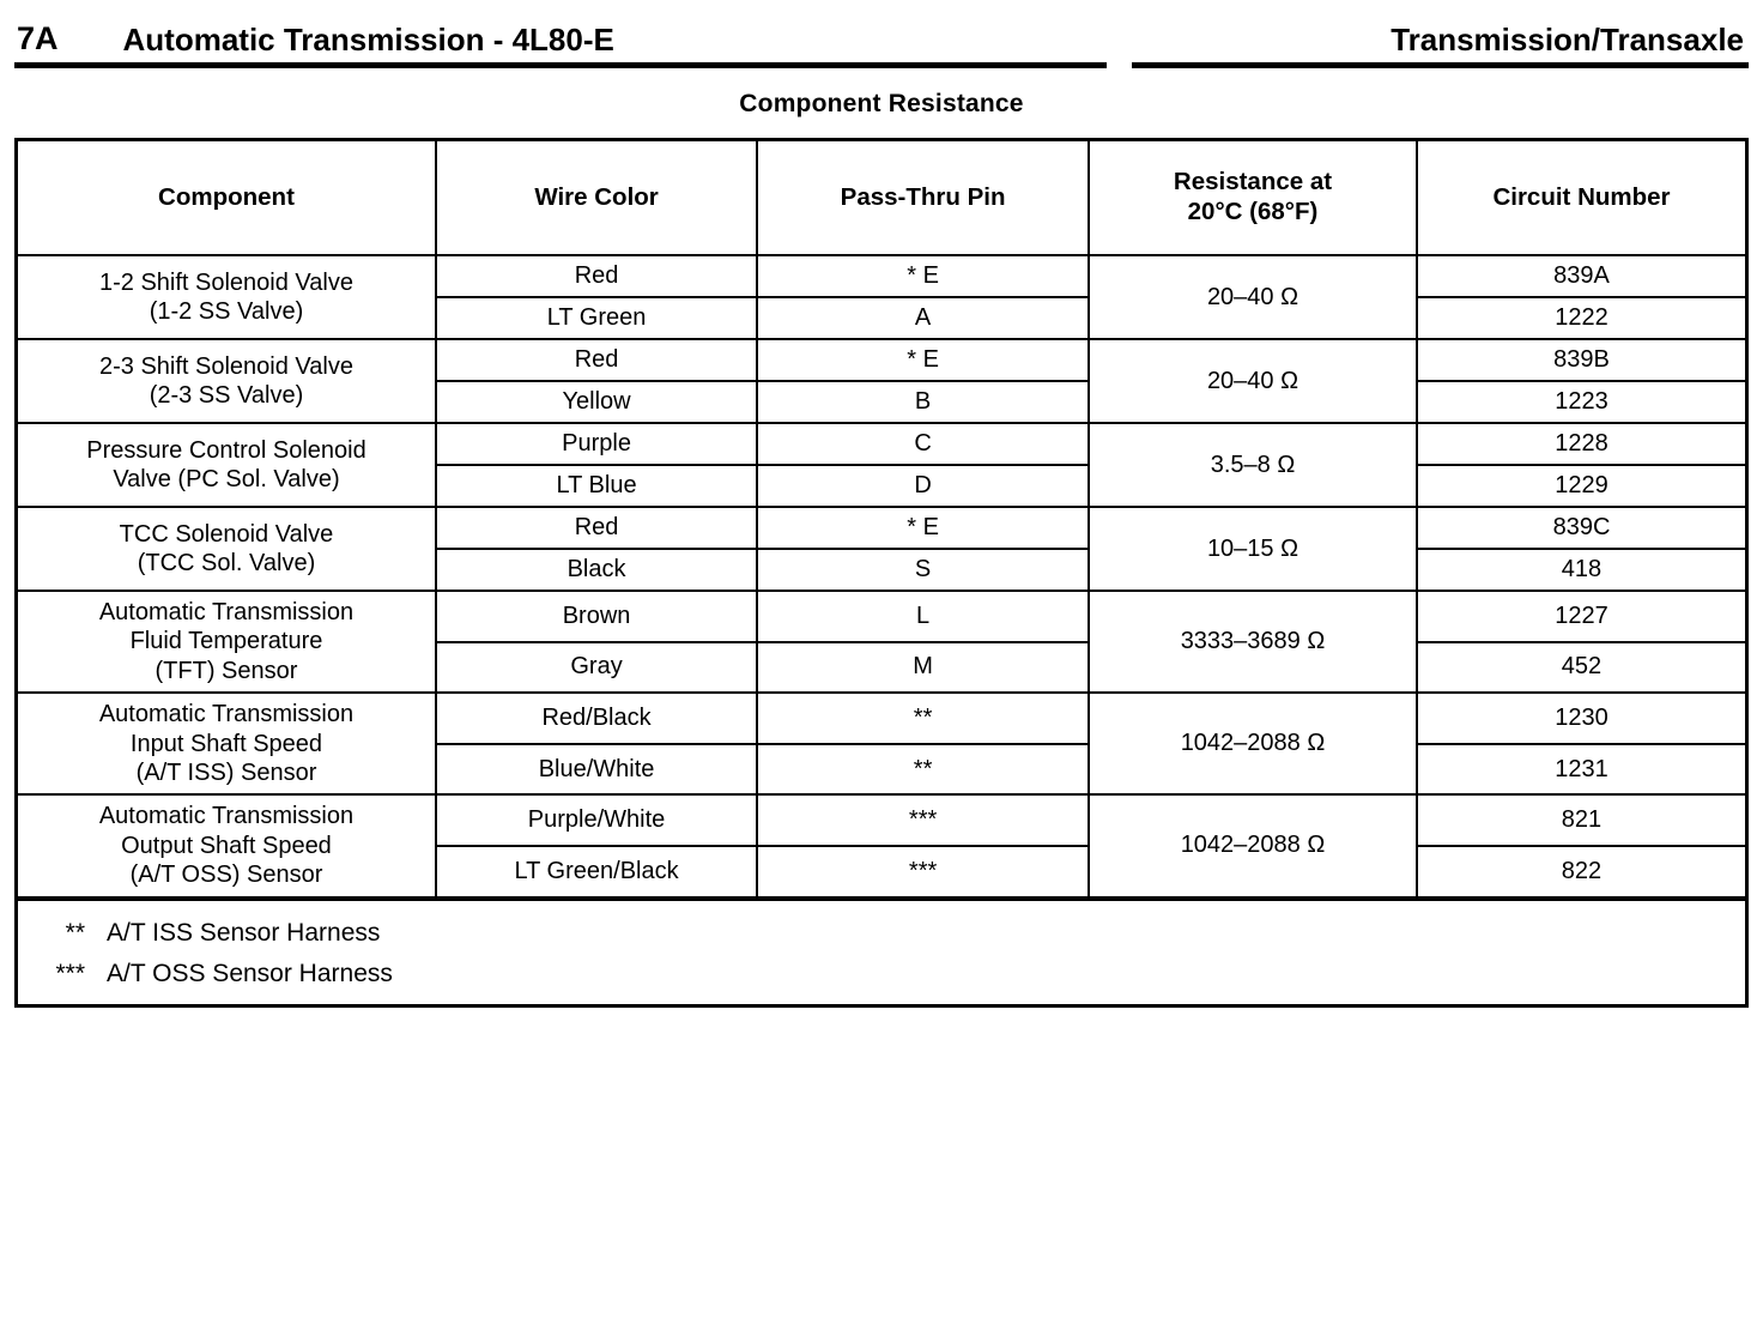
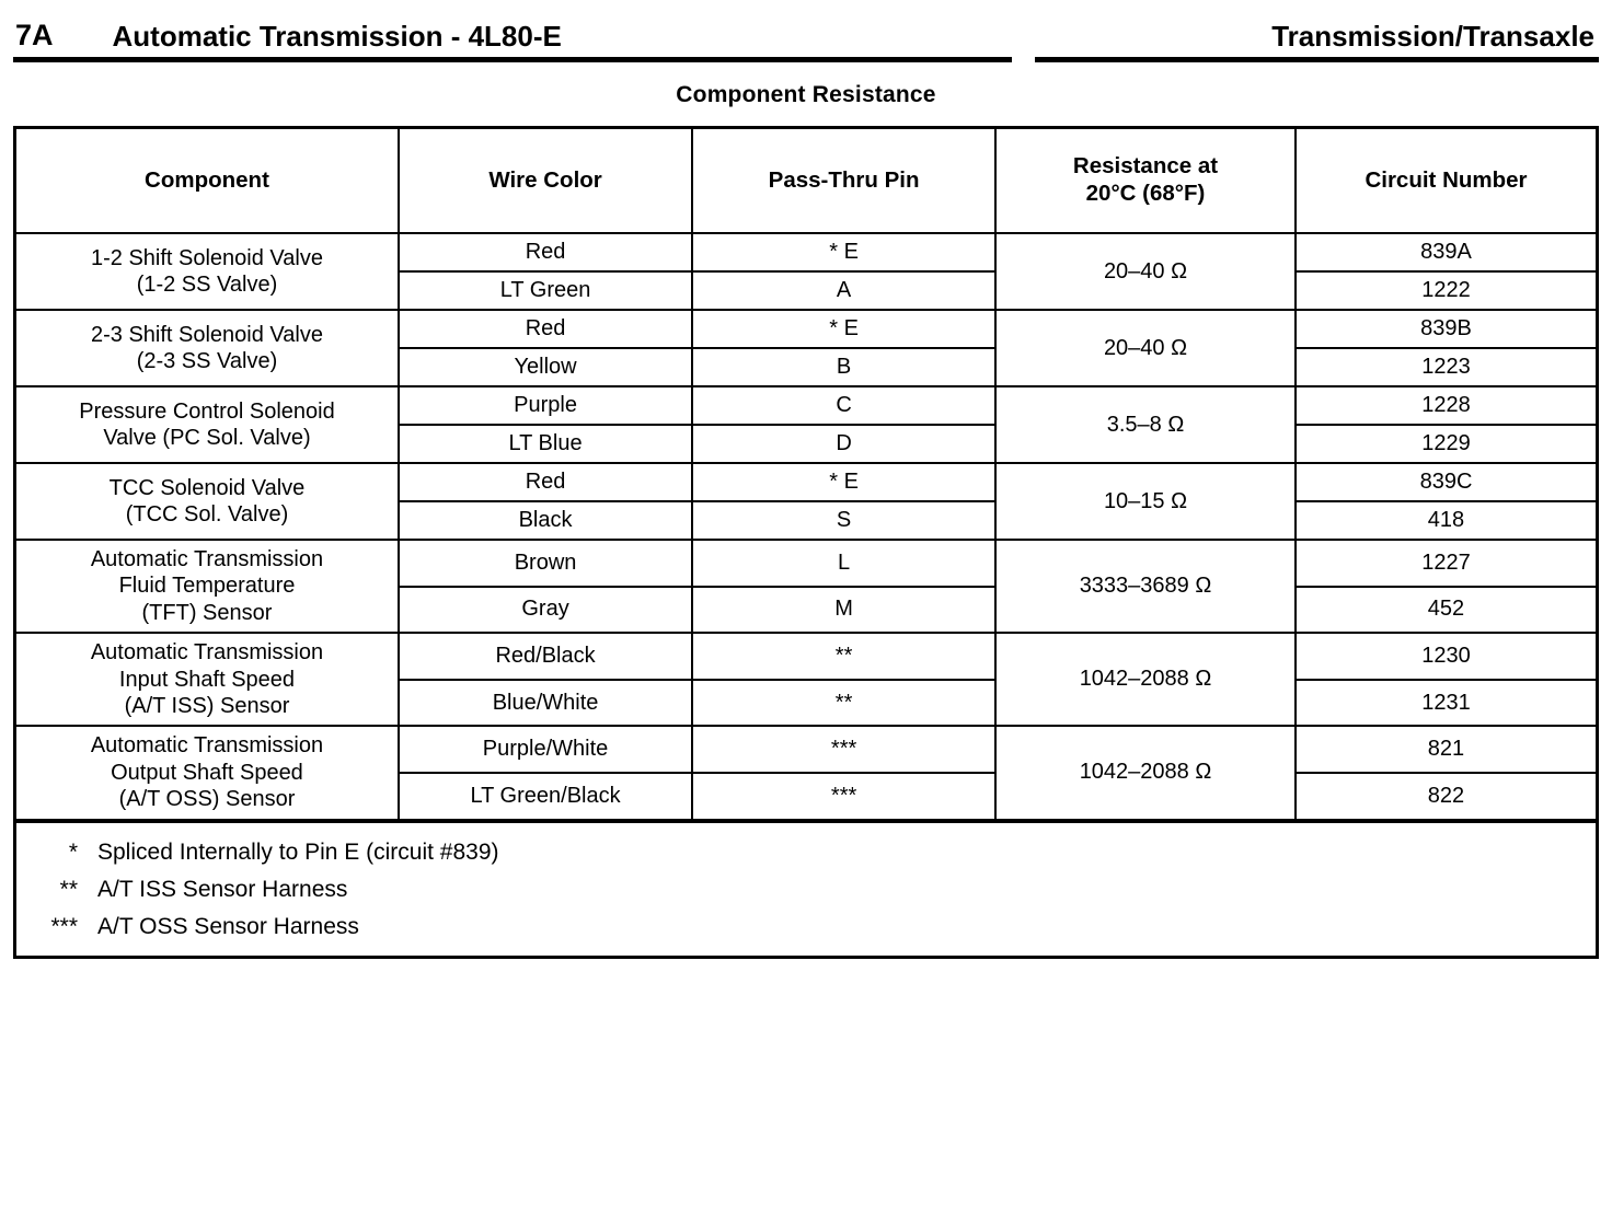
  7A
  Automatic Transmission - 4L80-E
  Transmission/Transaxle
  Component Resistance
  Component	Wire Color	Pass-Thru Pin	Resistance at 20°C (68°F)	Circuit Number
  1-2 Shift Solenoid Valve (1-2 SS Valve)	Red	* E	20–40 Ω	839A
  LT Green	A	1222
  2-3 Shift Solenoid Valve (2-3 SS Valve)	Red	* E	20–40 Ω	839B
  Yellow	B	1223
  Pressure Control Solenoid Valve (PC Sol. Valve)	Purple	C	3.5–8 Ω	1228
  LT Blue	D	1229
  TCC Solenoid Valve (TCC Sol. Valve)	Red	* E	10–15 Ω	839C
  Black	S	418
  Automatic Transmission Fluid Temperature (TFT) Sensor	Brown	L	3333–3689 Ω	1227
  Gray	M	452
  Automatic Transmission Input Shaft Speed (A/T ISS) Sensor	Red/Black	**	1042–2088 Ω	1230
  Blue/White	**	1231
  Automatic Transmission Output Shaft Speed (A/T OSS) Sensor	Purple/White	***	1042–2088 Ω	821
  LT Green/Black	***	822
+ *
+ Spliced Internally to Pin E (circuit #839)
  **
  A/T ISS Sensor Harness
  ***
  A/T OSS Sensor Harness
